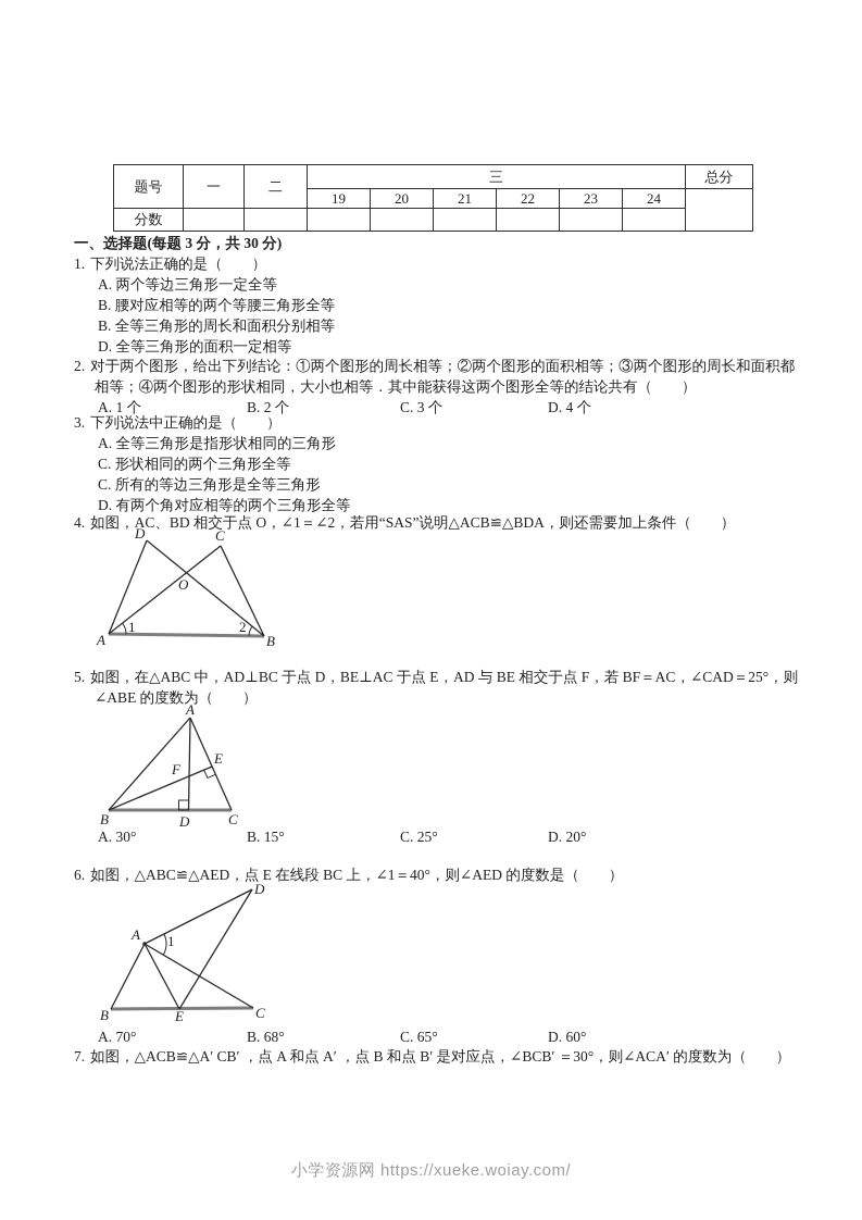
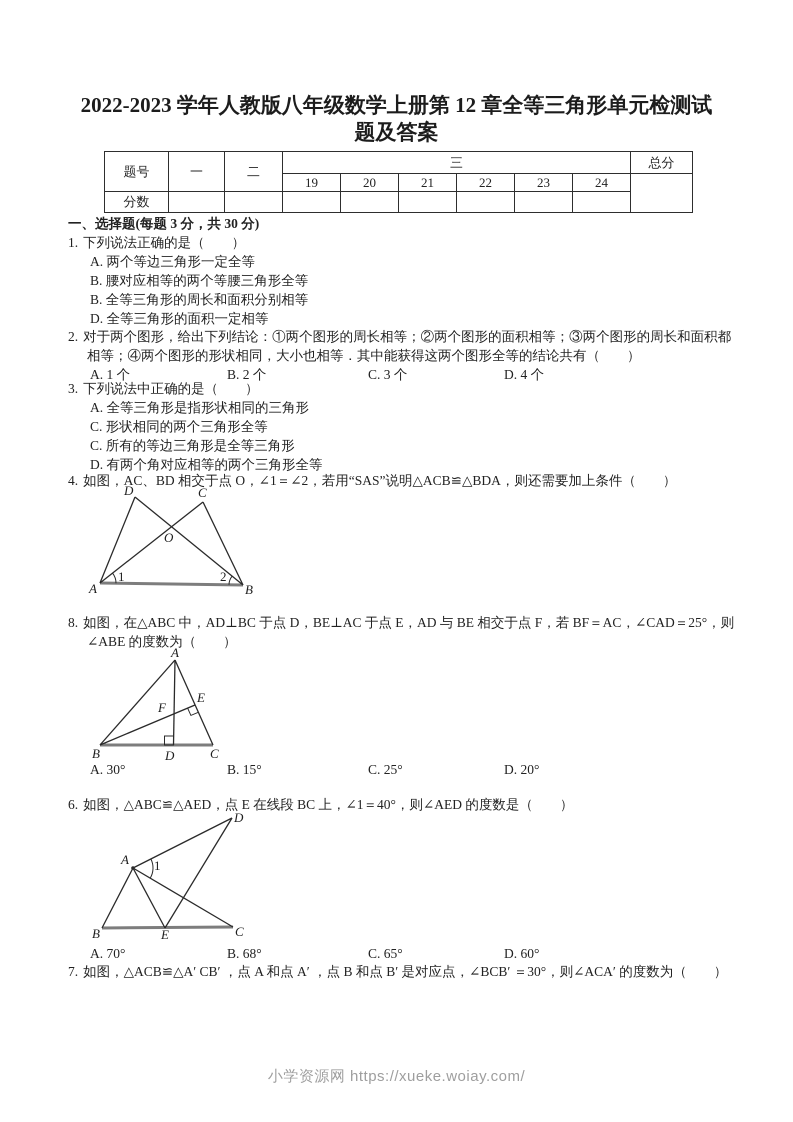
+ 2022-2023 学年人教版八年级数学上册第 12 章全等三角形单元检测试
+ 题及答案
  题号	一	二	三	总分
  19	20	21	22	23	24
  分数
  一、选择题(每题 3 分，共 30 分)
  1. 下列说法正确的是（ ）
  A. 两个等边三角形一定全等
  B. 腰对应相等的两个等腰三角形全等
  B. 全等三角形的周长和面积分别相等
  D. 全等三角形的面积一定相等
  2. 对于两个图形，给出下列结论：①两个图形的周长相等；②两个图形的面积相等；③两个图形的周长和面积都相等；④两个图形的形状相同，大小也相等．其中能获得这两个图形全等的结论共有（ ）
  A. 1 个
  B. 2 个
  C. 3 个
  D. 4 个
  3. 下列说法中正确的是（ ）
  A. 全等三角形是指形状相同的三角形
  C. 形状相同的两个三角形全等
  C. 所有的等边三角形是全等三角形
  D. 有两个角对应相等的两个三角形全等
  4. 如图，AC、BD 相交于点 O，∠1＝∠2，若用“SAS”说明△ACB≌△BDA，则还需要加上条件（ ）
  A
  B
  C
  D
  O
  1
  2
- 5. 如图，在△ABC 中，AD⊥BC 于点 D，BE⊥AC 于点 E，AD 与 BE 相交于点 F，若 BF＝AC，∠CAD＝25°，则∠ABE 的度数为（ ）
+ 8. 如图，在△ABC 中，AD⊥BC 于点 D，BE⊥AC 于点 E，AD 与 BE 相交于点 F，若 BF＝AC，∠CAD＝25°，则∠ABE 的度数为（ ）
  A
  B
  C
  D
  E
  F
  A. 30°
  B. 15°
  C. 25°
  D. 20°
  6. 如图，△ABC≌△AED，点 E 在线段 BC 上，∠1＝40°，则∠AED 的度数是（ ）
  A
  B
  E
  C
  D
  1
  A. 70°
  B. 68°
  C. 65°
  D. 60°
  7. 如图，△ACB≌△A′ CB′ ，点 A 和点 A′ ，点 B 和点 B′ 是对应点，∠BCB′ ＝30°，则∠ACA′ 的度数为（ ）
  小学资源网 https://xueke.woiay.com/
